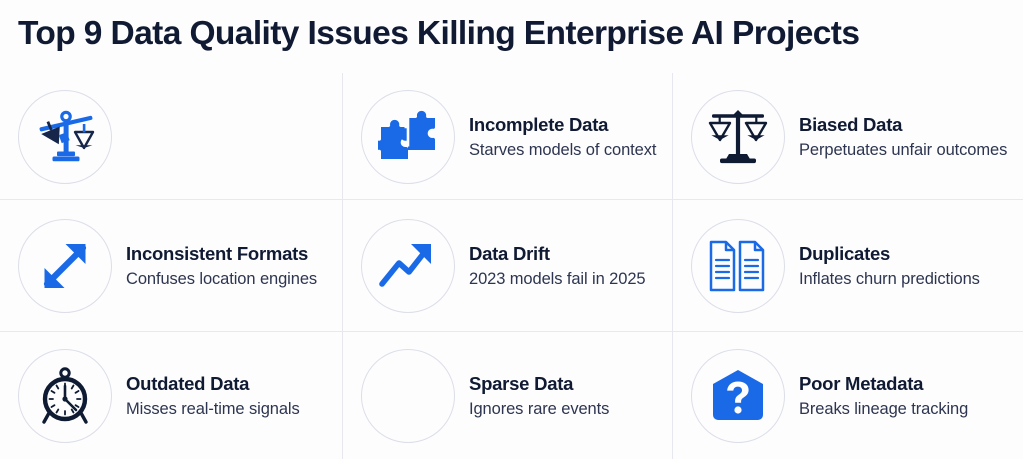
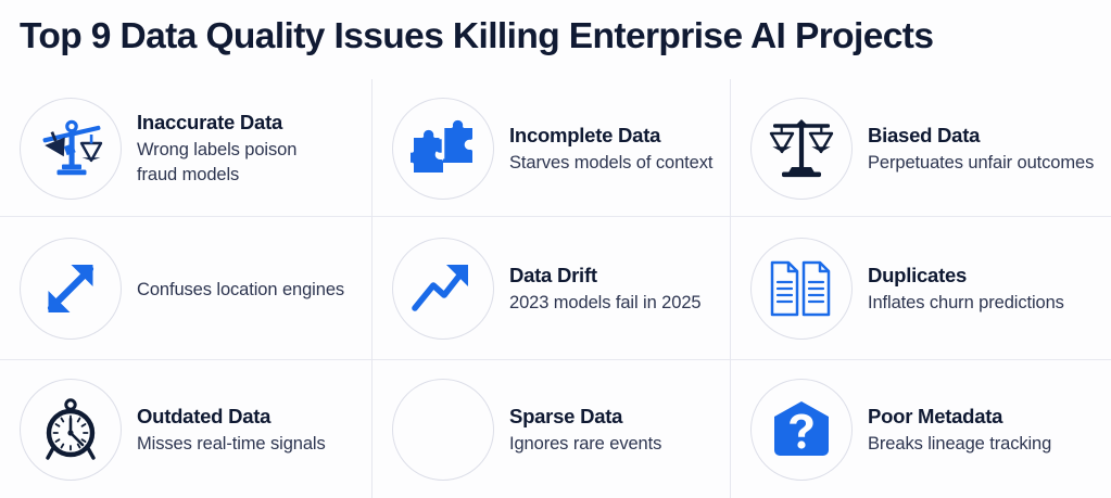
  Top 9 Data Quality Issues Killing Enterprise AI Projects
+ Inaccurate Data
+ Wrong labels poison fraud models
  Incomplete Data
  Starves models of context
  Biased Data
  Perpetuates unfair outcomes
- Inconsistent Formats
  Confuses location engines
  Data Drift
  2023 models fail in 2025
  Duplicates
  Inflates churn predictions
  Outdated Data
  Misses real-time signals
  Sparse Data
  Ignores rare events
  Poor Metadata
  Breaks lineage tracking
